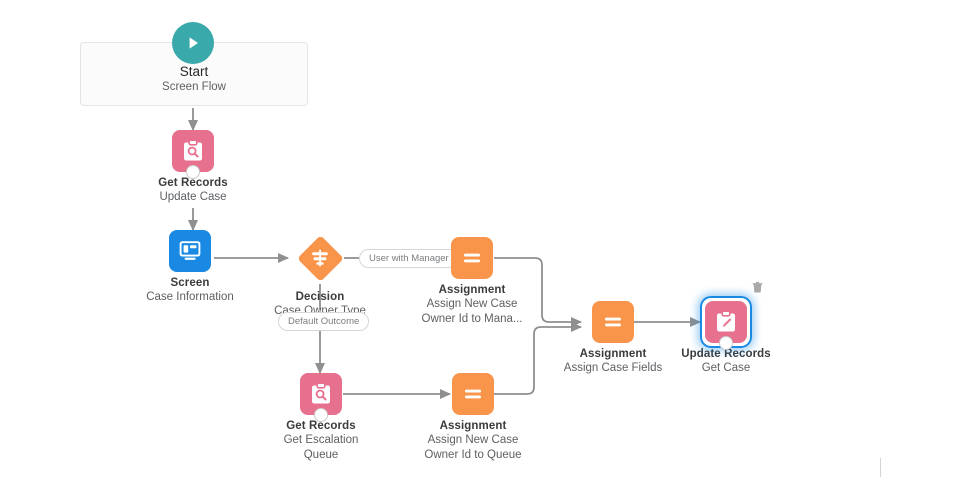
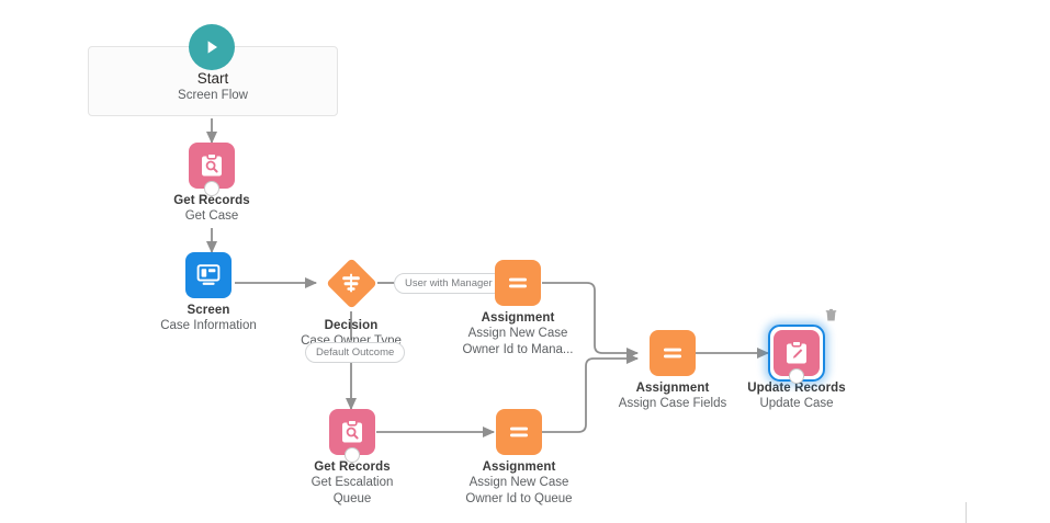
  Start
  Screen Flow
  Get Records
- Update Case
+ Get Case
  Screen
  Case Information
  Decision
  Case Owner Type
  User with Manager
  Default Outcome
  Assignment
  Assign New Case
  Owner Id to Mana...
  Get Records
  Get Escalation
  Queue
  Assignment
  Assign New Case
  Owner Id to Queue
  Assignment
  Assign Case Fields
  Update Records
- Get Case
+ Update Case
